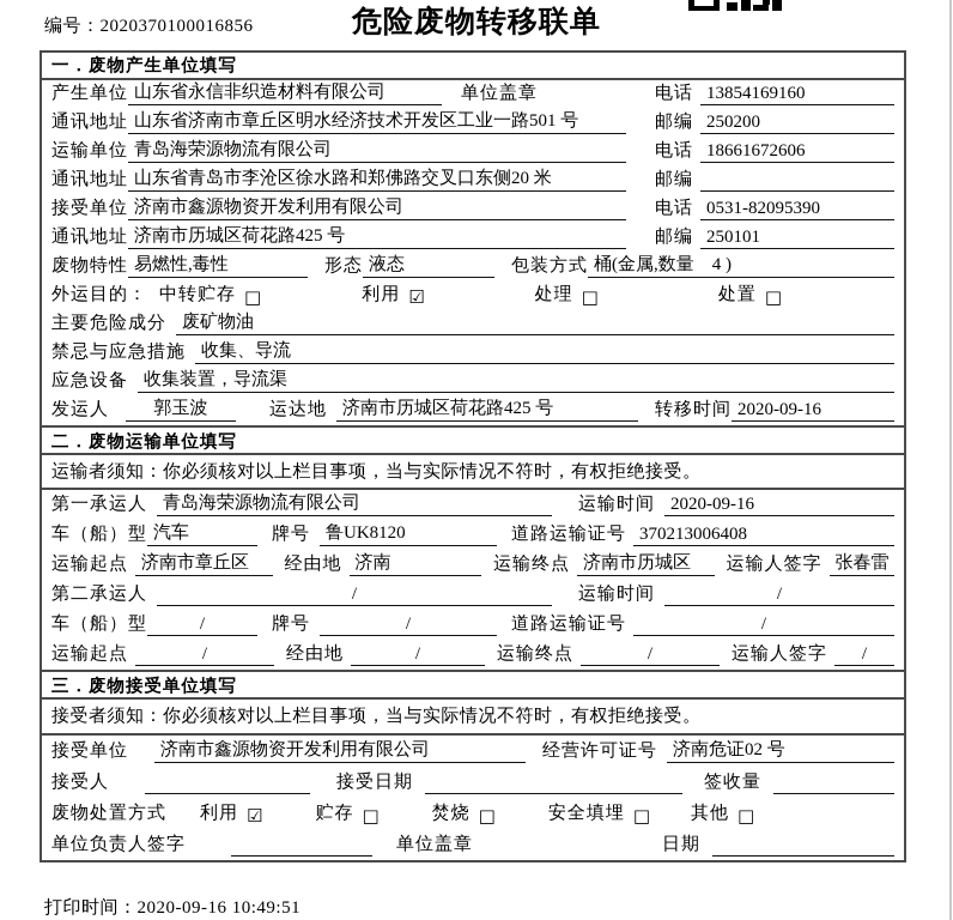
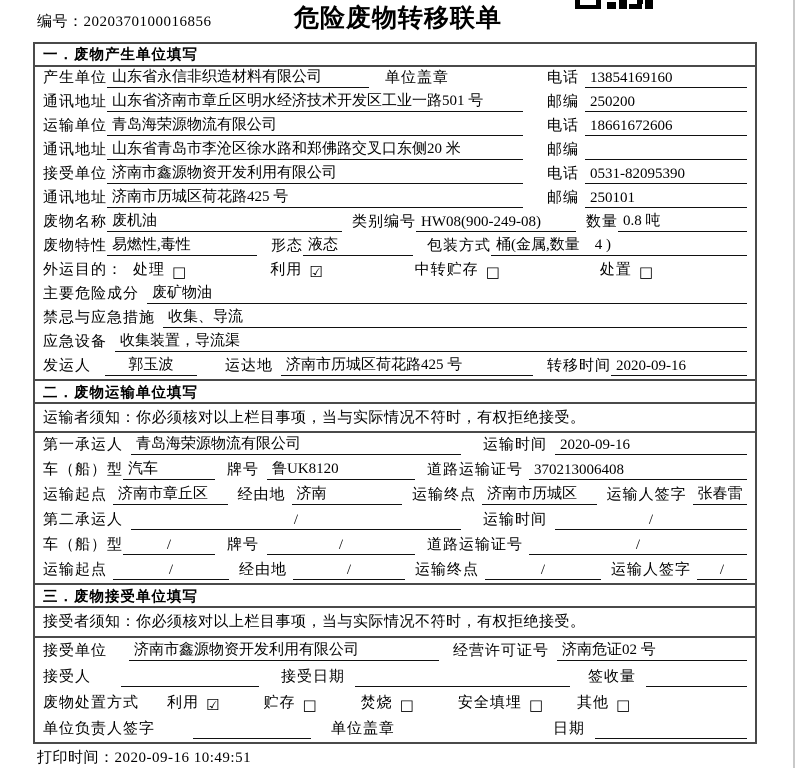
  编号：2020370100016856
  危险废物转移联单
  一．废物产生单位填写
  产生单位
  山东省永信非织造材料有限公司
  单位盖章
  电话
  13854169160
  通讯地址
  山东省济南市章丘区明水经济技术开发区工业一路501 号
  邮编
  250200
  运输单位
  青岛海荣源物流有限公司
  电话
  18661672606
  通讯地址
  山东省青岛市李沧区徐水路和郑佛路交叉口东侧20 米
  邮编
  接受单位
  济南市鑫源物资开发利用有限公司
  电话
  0531-82095390
  通讯地址
  济南市历城区荷花路425 号
  邮编
  250101
+ 废物名称
+ 废机油
+ 类别编号
+ HW08(900-249-08)
+ 数量
+ 0.8 吨
  废物特性
  易燃性,毒性
  形态
  液态
  包装方式
  桶(金属,数量 4 )
  外运目的：
- 中转贮存
+ 处理
  □
  利用
  ☑
- 处理
+ 中转贮存
  □
  处置
  □
  主要危险成分
  废矿物油
  禁忌与应急措施
  收集、导流
  应急设备
  收集装置，导流渠
  发运人
  郭玉波
  运达地
  济南市历城区荷花路425 号
  转移时间
  2020-09-16
  二．废物运输单位填写
  运输者须知：你必须核对以上栏目事项，当与实际情况不符时，有权拒绝接受。
  第一承运人
  青岛海荣源物流有限公司
  运输时间
  2020-09-16
  车（船）型
  汽车
  牌号
  鲁UK8120
  道路运输证号
  370213006408
  运输起点
  济南市章丘区
  经由地
  济南
  运输终点
  济南市历城区
  运输人签字
  张春雷
  第二承运人
  /
  运输时间
  /
  车（船）型
  /
  牌号
  /
  道路运输证号
  /
  运输起点
  /
  经由地
  /
  运输终点
  /
  运输人签字
  /
  三．废物接受单位填写
  接受者须知：你必须核对以上栏目事项，当与实际情况不符时，有权拒绝接受。
  接受单位
  济南市鑫源物资开发利用有限公司
  经营许可证号
  济南危证02 号
  接受人
  接受日期
  签收量
  废物处置方式
  利用
  ☑
  贮存
  □
  焚烧
  □
  安全填埋
  □
  其他
  □
  单位负责人签字
  单位盖章
  日期
  打印时间：2020-09-16 10:49:51
